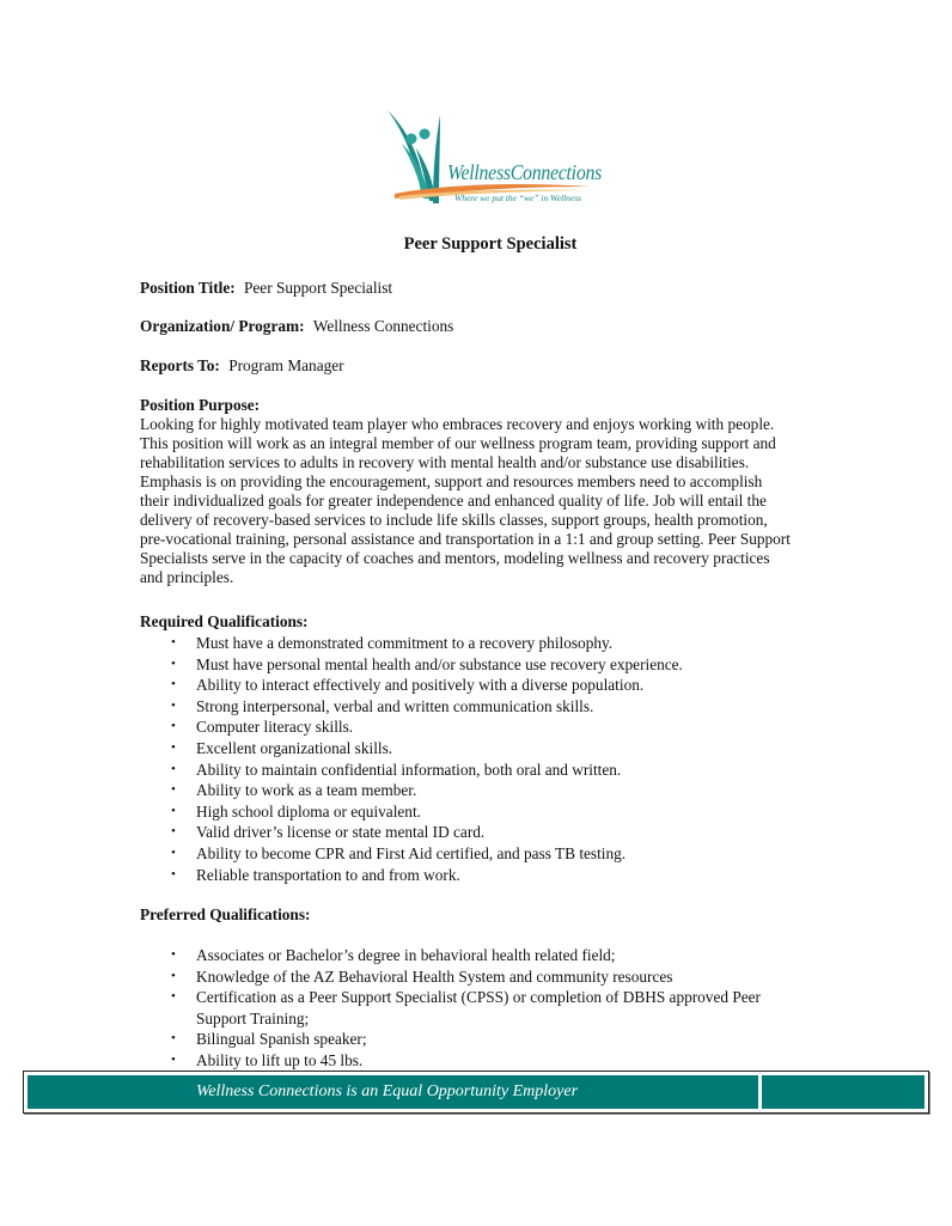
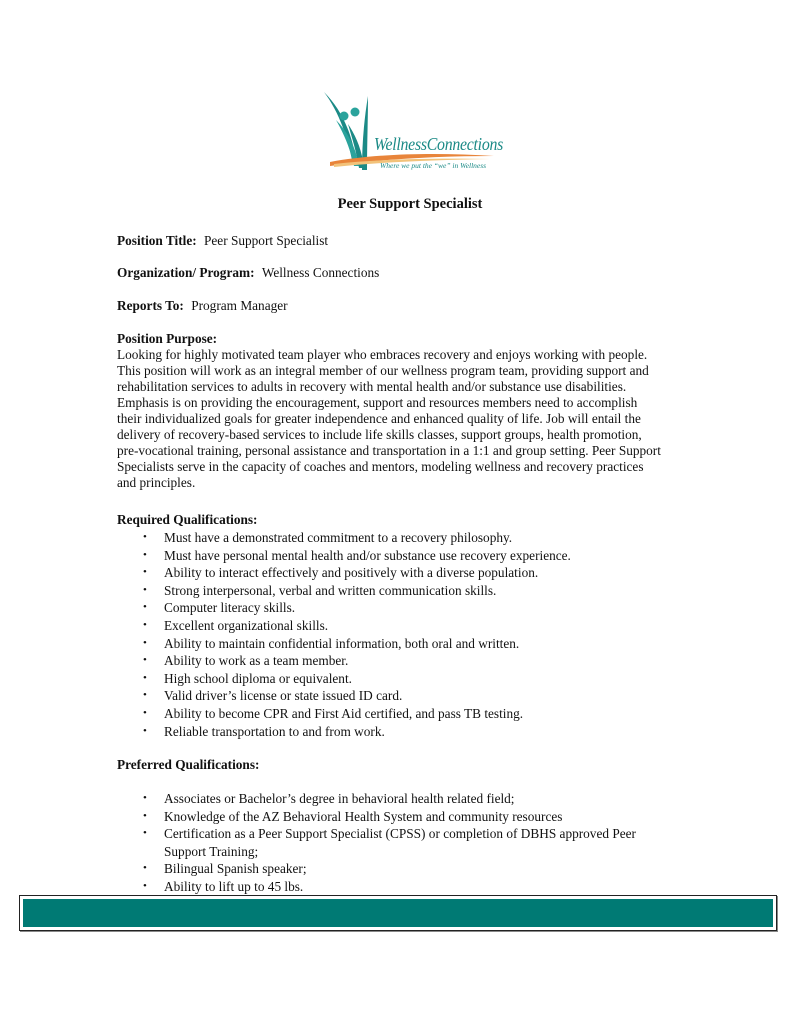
  WellnessConnections
  Where we put the “we” in Wellness
  Peer Support Specialist
  Position Title: Peer Support Specialist
  Organization/ Program: Wellness Connections
  Reports To: Program Manager
  Position Purpose:
  Looking for highly motivated team player who embraces recovery and enjoys working with people.
  This position will work as an integral member of our wellness program team, providing support and
  rehabilitation services to adults in recovery with mental health and/or substance use disabilities.
  Emphasis is on providing the encouragement, support and resources members need to accomplish
  their individualized goals for greater independence and enhanced quality of life. Job will entail the
  delivery of recovery-based services to include life skills classes, support groups, health promotion,
  pre-vocational training, personal assistance and transportation in a 1:1 and group setting. Peer Support
  Specialists serve in the capacity of coaches and mentors, modeling wellness and recovery practices
  and principles.
  Required Qualifications:
  •
  Must have a demonstrated commitment to a recovery philosophy.
  •
  Must have personal mental health and/or substance use recovery experience.
  •
  Ability to interact effectively and positively with a diverse population.
  •
  Strong interpersonal, verbal and written communication skills.
  •
  Computer literacy skills.
  •
  Excellent organizational skills.
  •
  Ability to maintain confidential information, both oral and written.
  •
  Ability to work as a team member.
  •
  High school diploma or equivalent.
  •
- Valid driver’s license or state mental ID card.
+ Valid driver’s license or state issued ID card.
  •
  Ability to become CPR and First Aid certified, and pass TB testing.
  •
  Reliable transportation to and from work.
  Preferred Qualifications:
  •
  Associates or Bachelor’s degree in behavioral health related field;
  •
  Knowledge of the AZ Behavioral Health System and community resources
  •
  Certification as a Peer Support Specialist (CPSS) or completion of DBHS approved Peer
  Support Training;
  •
  Bilingual Spanish speaker;
  •
  Ability to lift up to 45 lbs.
- Wellness Connections is an Equal Opportunity Employer
